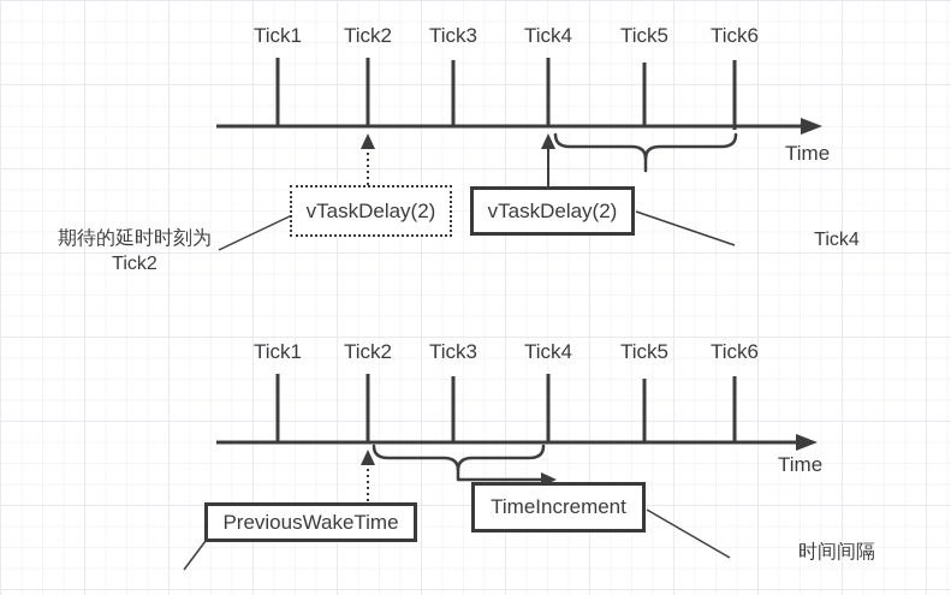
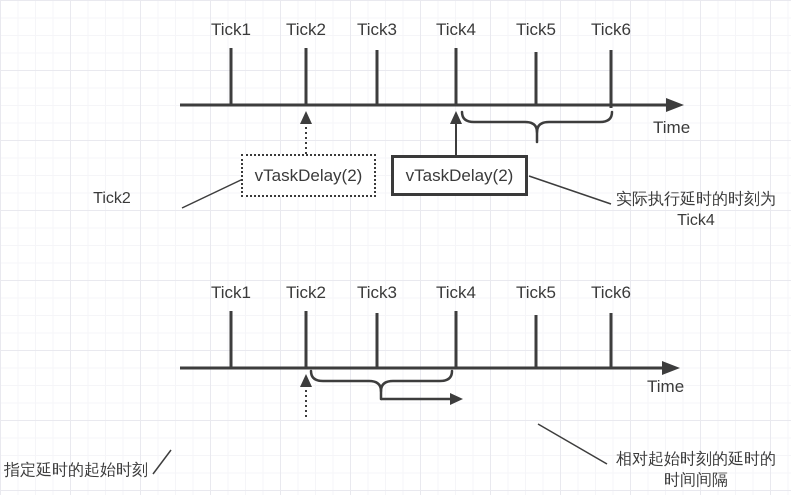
  Tick1
  Tick2
  Tick3
  Tick4
  Tick5
  Tick6
  Time
  Tick1
  Tick2
  Tick3
  Tick4
  Tick5
  Tick6
  Time
  vTaskDelay(2)
  vTaskDelay(2)
- PreviousWakeTime
- TimeIncrement
- 期待的延时时刻为
  Tick2
+ 实际执行延时的时刻为
  Tick4
+ 指定延时的起始时刻
+ 相对起始时刻的延时的
  时间间隔
